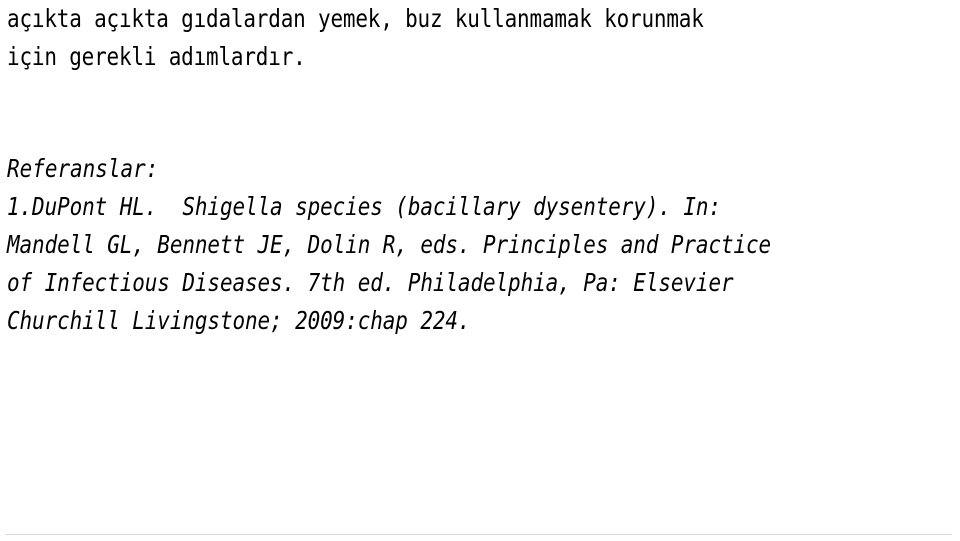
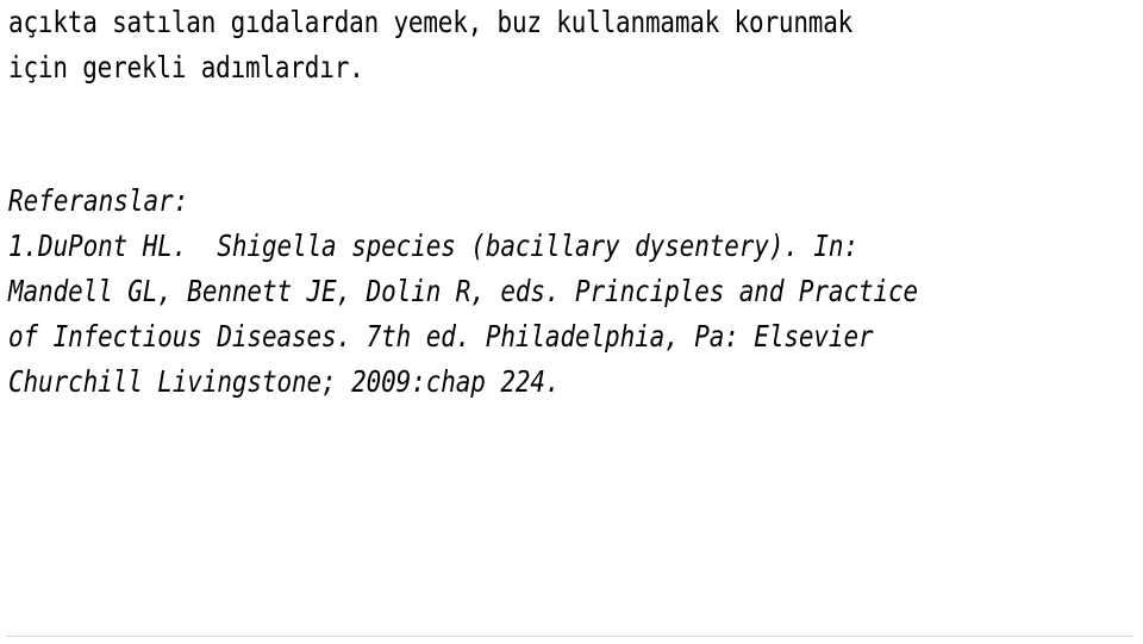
- açıkta açıkta gıdalardan yemek, buz kullanmamak korunmak
+ açıkta satılan gıdalardan yemek, buz kullanmamak korunmak
  için gerekli adımlardır.
  Referanslar:
  1.DuPont HL. Shigella species (bacillary dysentery). In:
  Mandell GL, Bennett JE, Dolin R, eds. Principles and Practice
  of Infectious Diseases. 7th ed. Philadelphia, Pa: Elsevier
  Churchill Livingstone; 2009:chap 224.
